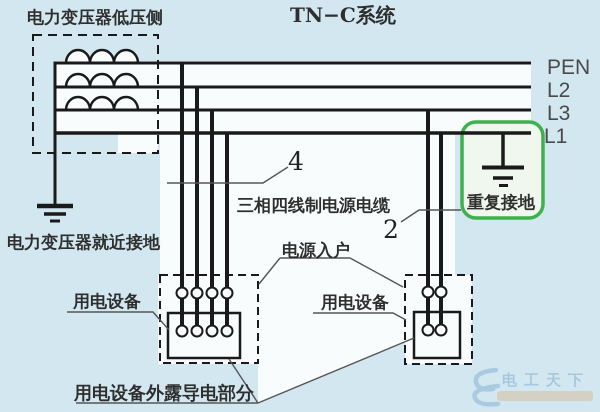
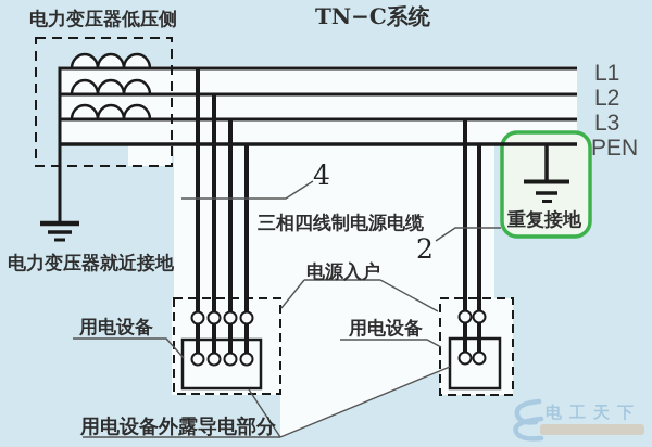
  电工天下
  TN−C系统
  电力变压器低压侧
- PEN
+ L1
  L2
  L3
- L1
+ PEN
  重复接地
  电力变压器就近接地
  4
  三相四线制电源电缆
  2
  电源入户
  用电设备
  用电设备
  用电设备外露导电部分
